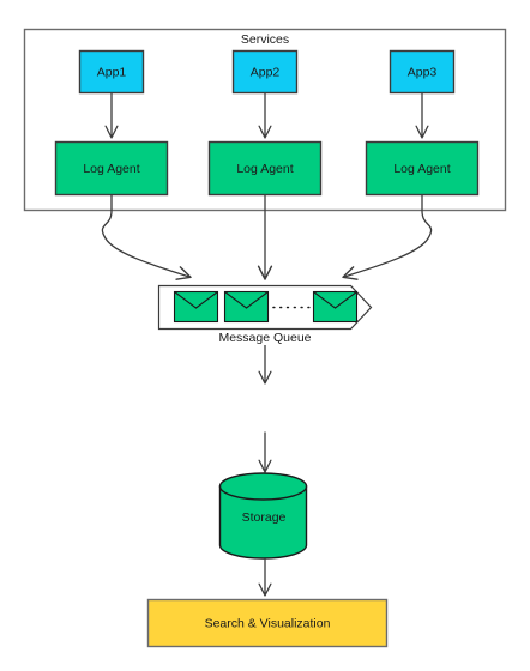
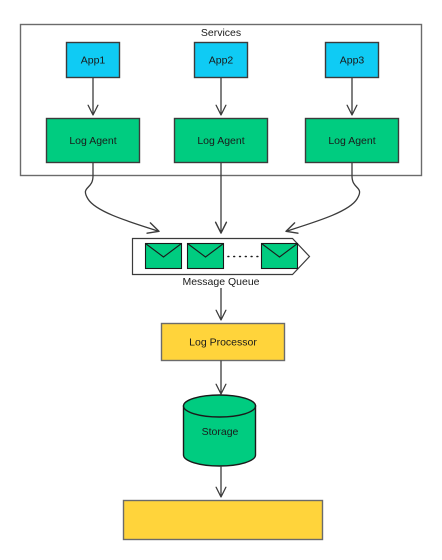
  Services
  App1
  App2
  App3
  Log Agent
  Log Agent
  Log Agent
  Message Queue
+ Log Processor
  Storage
- Search & Visualization
